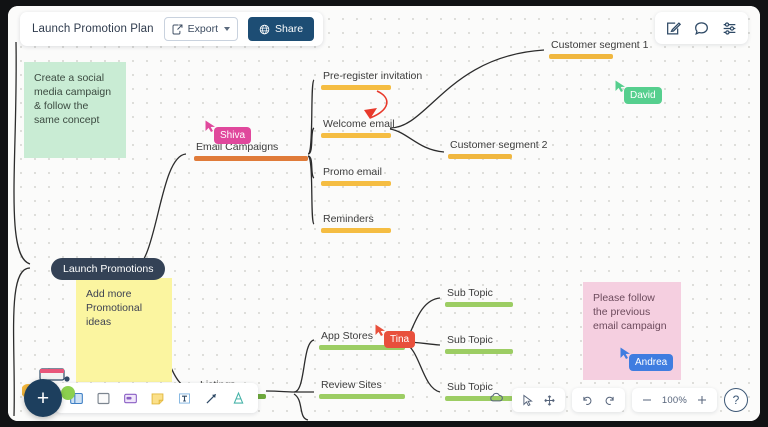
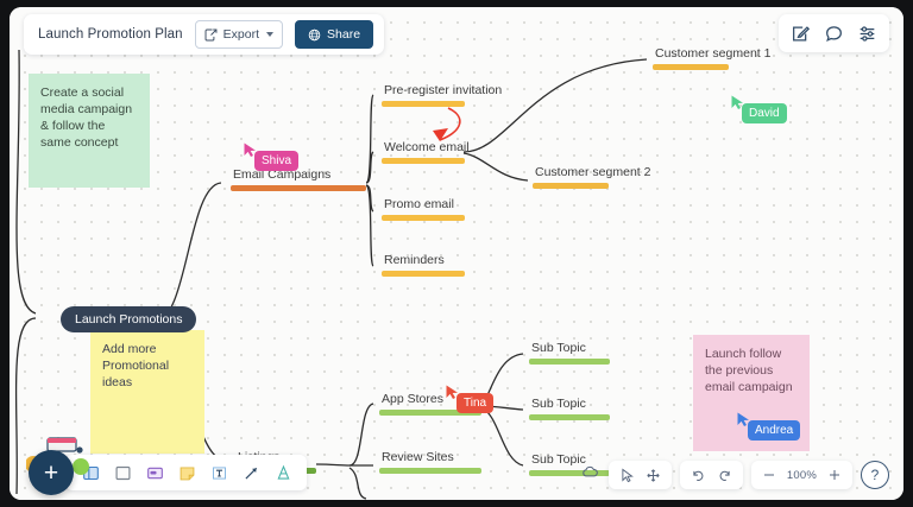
  Launch Promotions
  Email Campaigns
  Pre-register invitation
  Welcome email
  Promo email
  Reminders
  Customer segment 1
  Customer segment 2
  App Stores
  Review Sites
  Sub Topic
  Sub Topic
  Sub Topic
  Create a social media campaign & follow the same concept
  Add more Promotional ideas
- Please follow the previous email campaign
+ Launch follow the previous email campaign
  Shiva
  David
  Tina
  Andrea
  Launch Promotion Plan
  Export
  Share
  +
  100%
  ?
